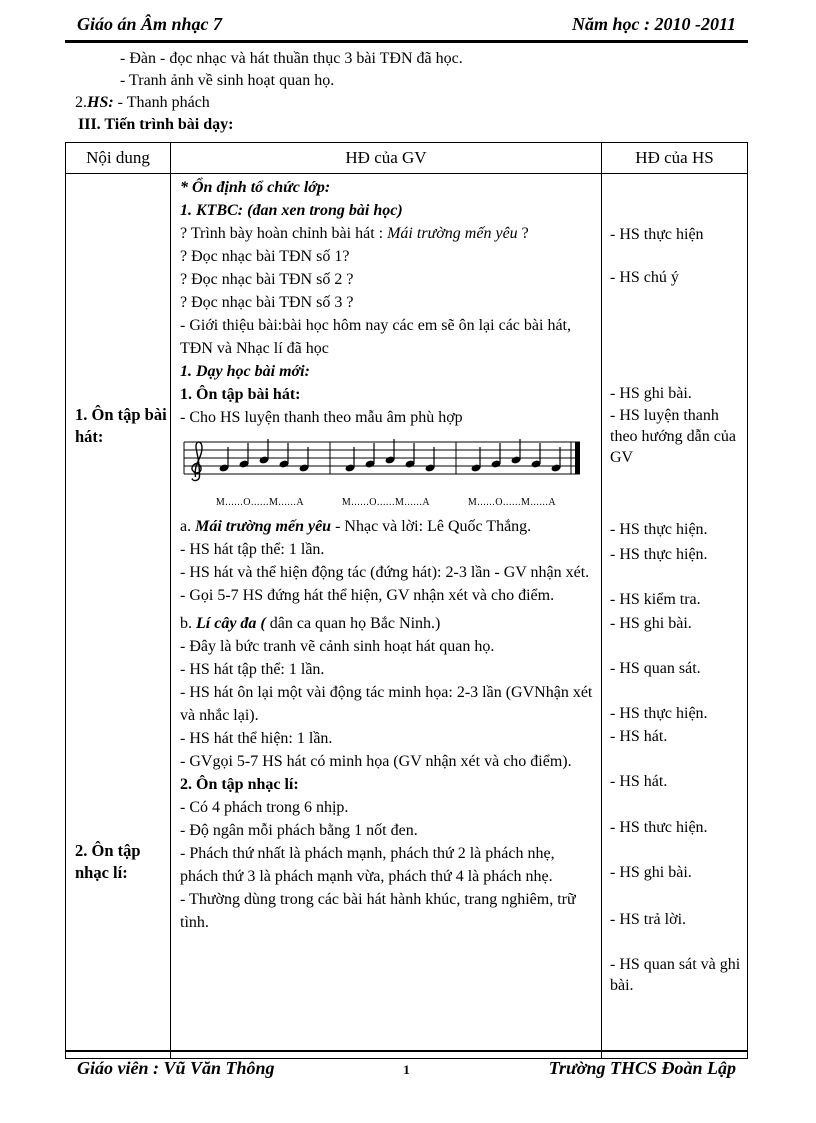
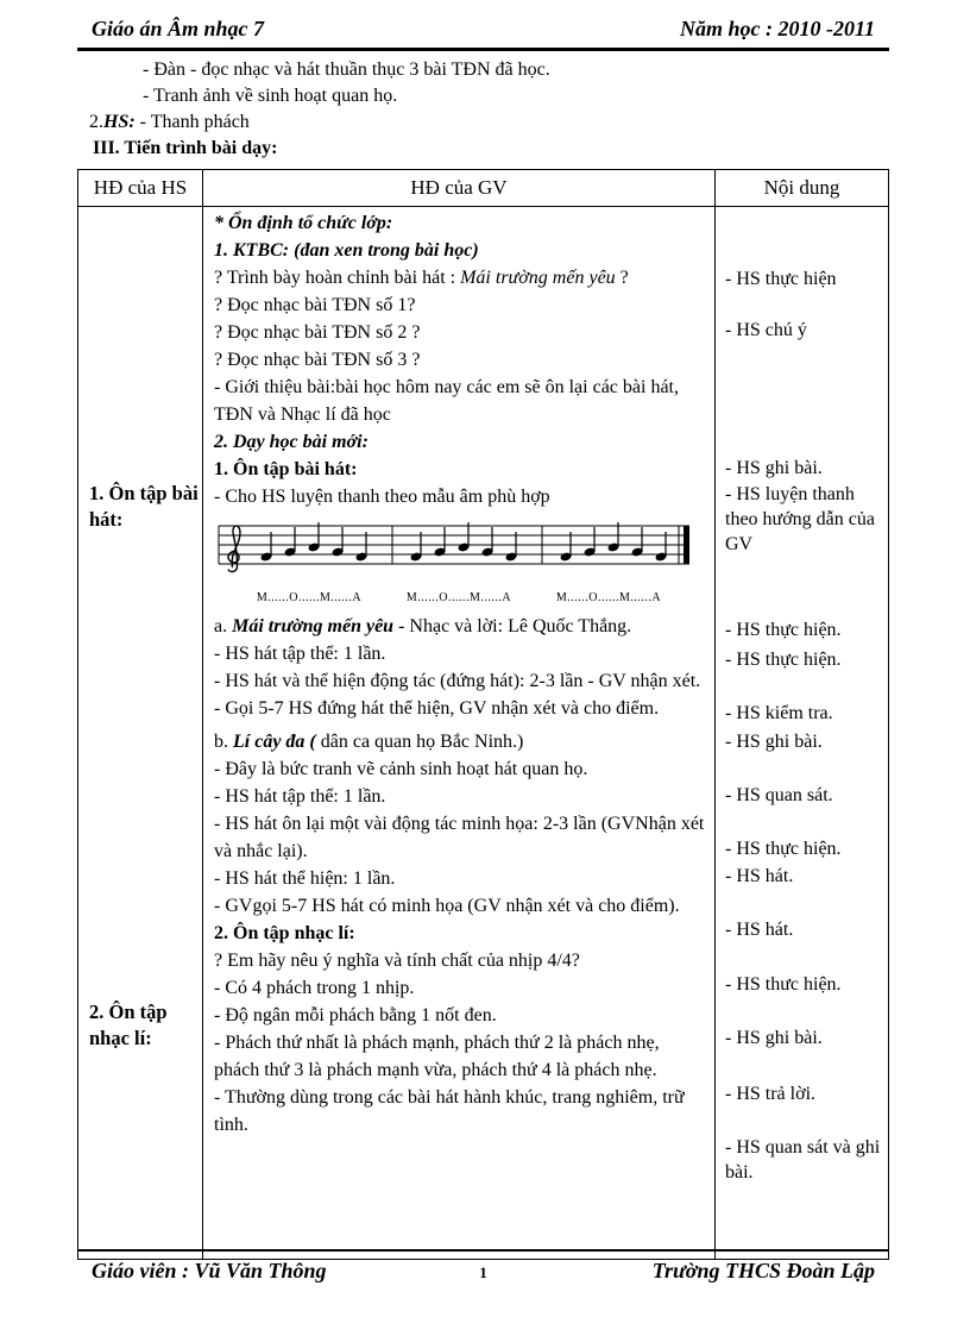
  Giáo án Âm nhạc 7
  Năm học : 2010 -2011
  - Đàn - đọc nhạc và hát thuần thục 3 bài TĐN đã học.
  - Tranh ảnh về sinh hoạt quan họ.
  2.HS: - Thanh phách
  III. Tiến trình bài dạy:
- Nội dung
+ HĐ của HS
  HĐ của GV
- HĐ của HS
+ Nội dung
  1. Ôn tập bài hát:
  2. Ôn tập nhạc lí:
  * Ổn định tổ chức lớp:
  1. KTBC: (đan xen trong bài học)
  ? Trình bày hoàn chỉnh bài hát : Mái trường mến yêu ?
  ? Đọc nhạc bài TĐN số 1?
  ? Đọc nhạc bài TĐN số 2 ?
  ? Đọc nhạc bài TĐN số 3 ?
  - Giới thiệu bài:bài học hôm nay các em sẽ ôn lại các bài hát, TĐN và Nhạc lí đã học
- 1. Dạy học bài mới:
+ 2. Dạy học bài mới:
  1. Ôn tập bài hát:
  - Cho HS luyện thanh theo mẫu âm phù hợp
  M......O......M......A
  M......O......M......A
  M......O......M......A
  a. Mái trường mến yêu - Nhạc và lời: Lê Quốc Thắng.
  - HS hát tập thể: 1 lần.
  - HS hát và thể hiện động tác (đứng hát): 2-3 lần - GV nhận xét.
  - Gọi 5-7 HS đứng hát thể hiện, GV nhận xét và cho điểm.
  b. Lí cây đa ( dân ca quan họ Bắc Ninh.)
  - Đây là bức tranh vẽ cảnh sinh hoạt hát quan họ.
  - HS hát tập thể: 1 lần.
  - HS hát ôn lại một vài động tác minh họa: 2-3 lần (GVNhận xét và nhắc lại).
  - HS hát thể hiện: 1 lần.
  - GVgọi 5-7 HS hát có minh họa (GV nhận xét và cho điểm).
  2. Ôn tập nhạc lí:
+ ? Em hãy nêu ý nghĩa và tính chất của nhịp 4/4?
- - Có 4 phách trong 6 nhịp.
+ - Có 4 phách trong 1 nhịp.
  - Độ ngân mỗi phách bằng 1 nốt đen.
  - Phách thứ nhất là phách mạnh, phách thứ 2 là phách nhẹ, phách thứ 3 là phách mạnh vừa, phách thứ 4 là phách nhẹ.
  - Thường dùng trong các bài hát hành khúc, trang nghiêm, trữ tình.
  - HS thực hiện
  - HS chú ý
  - HS ghi bài.
  - HS luyện thanh theo hướng dẫn của GV
  - HS thực hiện.
  - HS thực hiện.
  - HS kiểm tra.
  - HS ghi bài.
  - HS quan sát.
  - HS thực hiện.
  - HS hát.
  - HS hát.
  - HS thưc hiện.
  - HS ghi bài.
  - HS trả lời.
  - HS quan sát và ghi bài.
  Giáo viên : Vũ Văn Thông
  1
  Trường THCS Đoàn Lập
